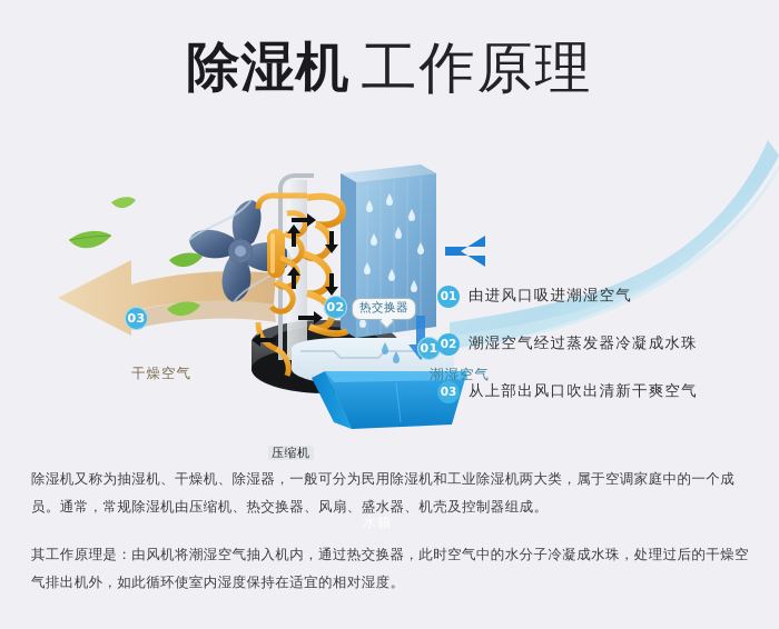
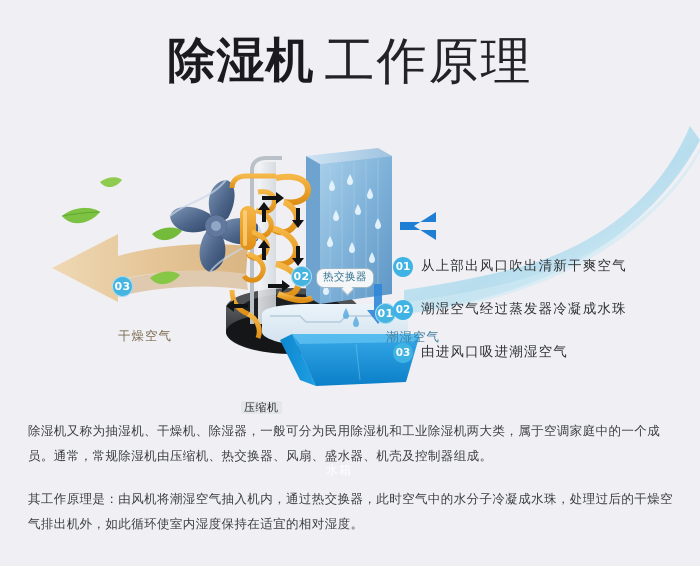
  除湿机 工作原理
  03
  02
  01
  热交换器
  干燥空气
  潮湿空气
  压缩机
  01
- 由进风口吸进潮湿空气
+ 从上部出风口吹出清新干爽空气
  02
  潮湿空气经过蒸发器冷凝成水珠
  03
- 从上部出风口吹出清新干爽空气
+ 由进风口吸进潮湿空气
  除湿机又称为抽湿机、干燥机、除湿器，一般可分为民用除湿机和工业除湿机两大类，属于空调家庭中的一个成员。通常，常规除湿机由压缩机、热交换器、风扇、盛水器、机壳及控制器组成。
  其工作原理是：由风机将潮湿空气抽入机内，通过热交换器，此时空气中的水分子冷凝成水珠，处理过后的干燥空气排出机外，如此循环使室内湿度保持在适宜的相对湿度。
